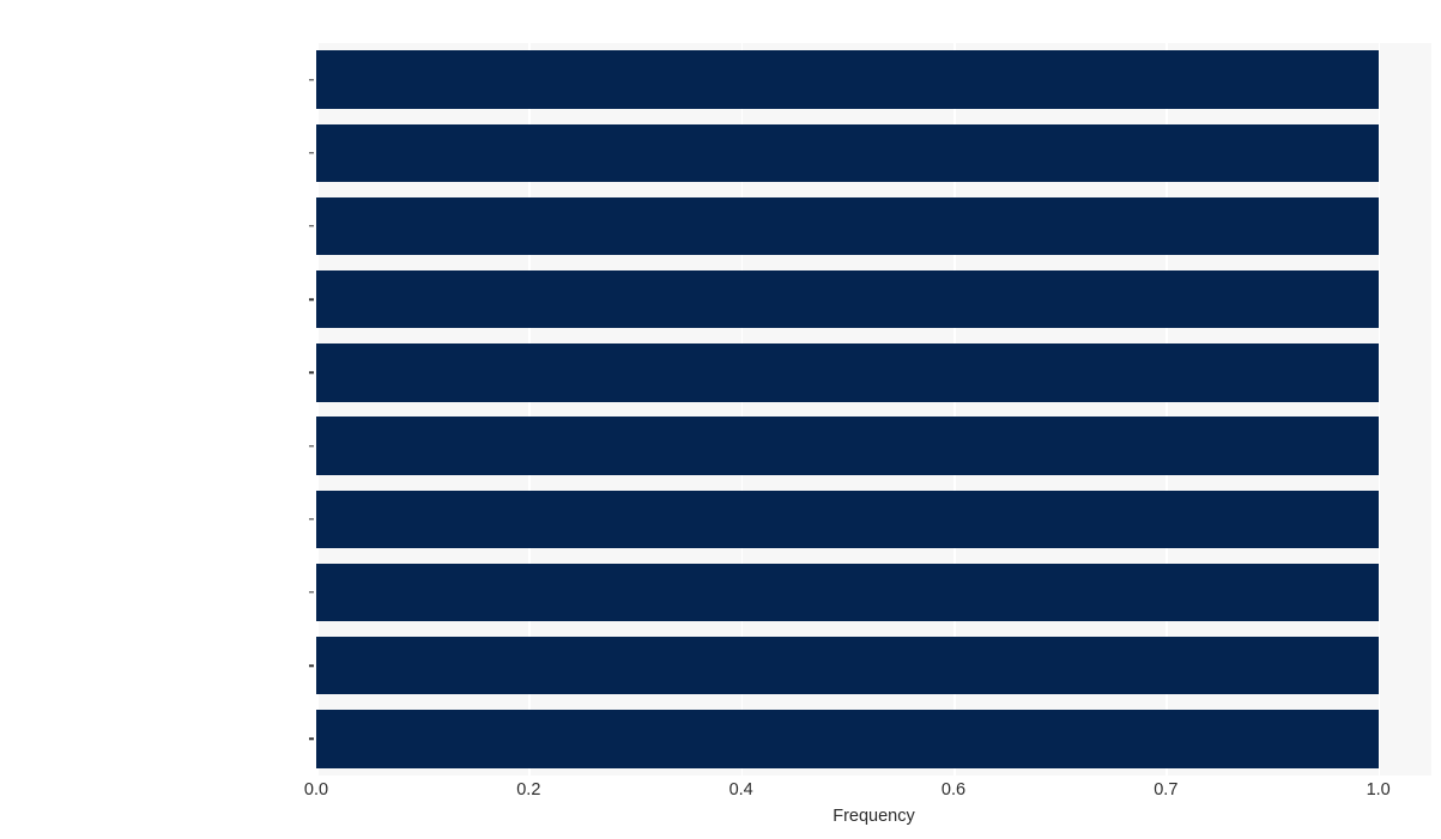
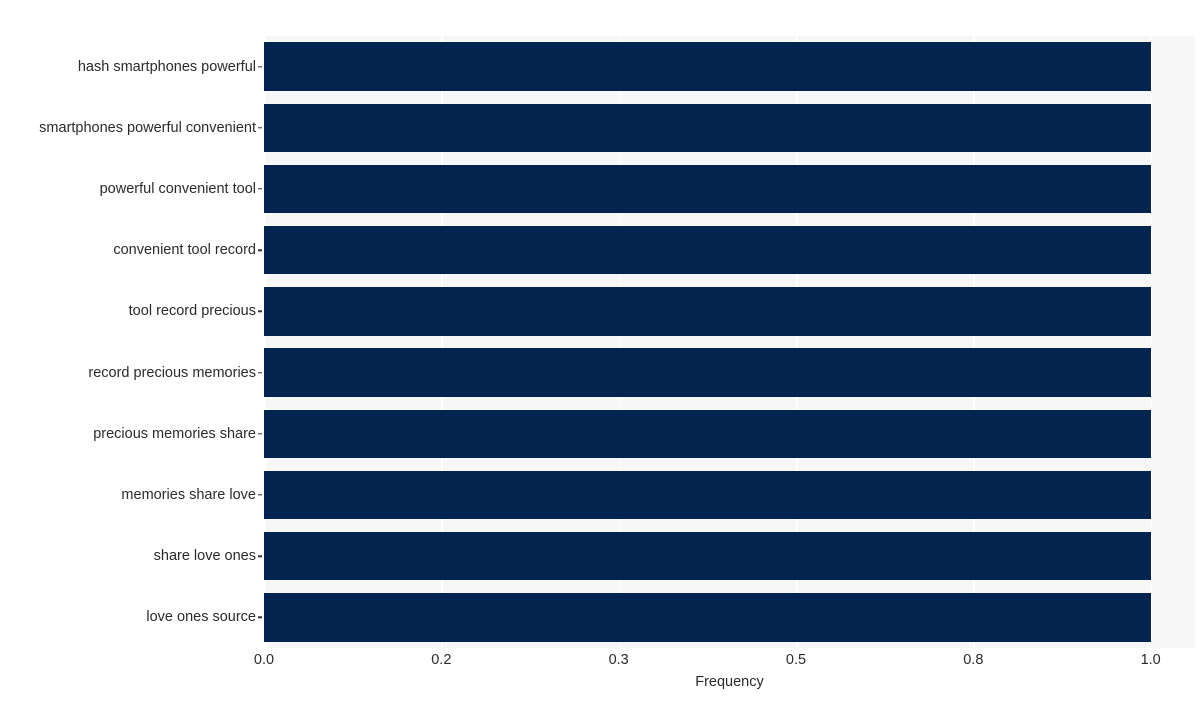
+ hash smartphones powerful
+ smartphones powerful convenient
+ powerful convenient tool
+ convenient tool record
+ tool record precious
+ record precious memories
+ precious memories share
+ memories share love
+ share love ones
+ love ones source
  0.0
  0.2
- 0.4
+ 0.3
- 0.6
+ 0.5
- 0.7
+ 0.8
  1.0
  Frequency
